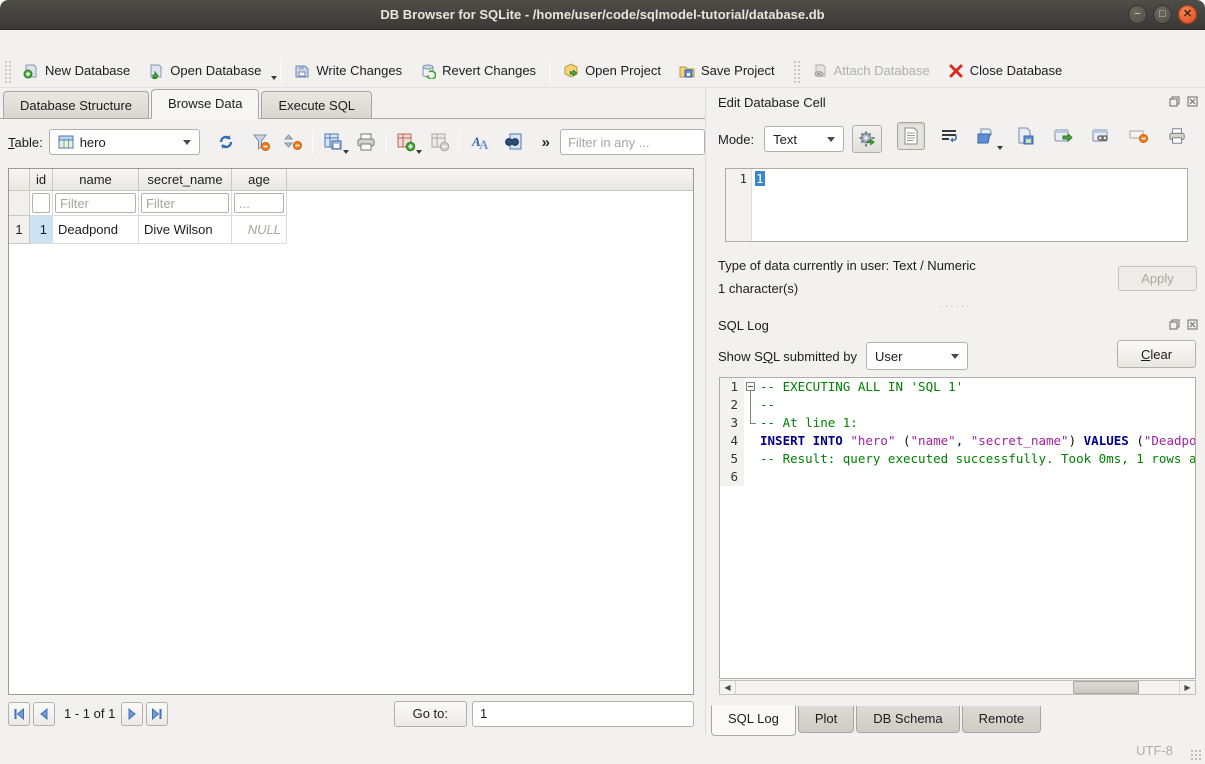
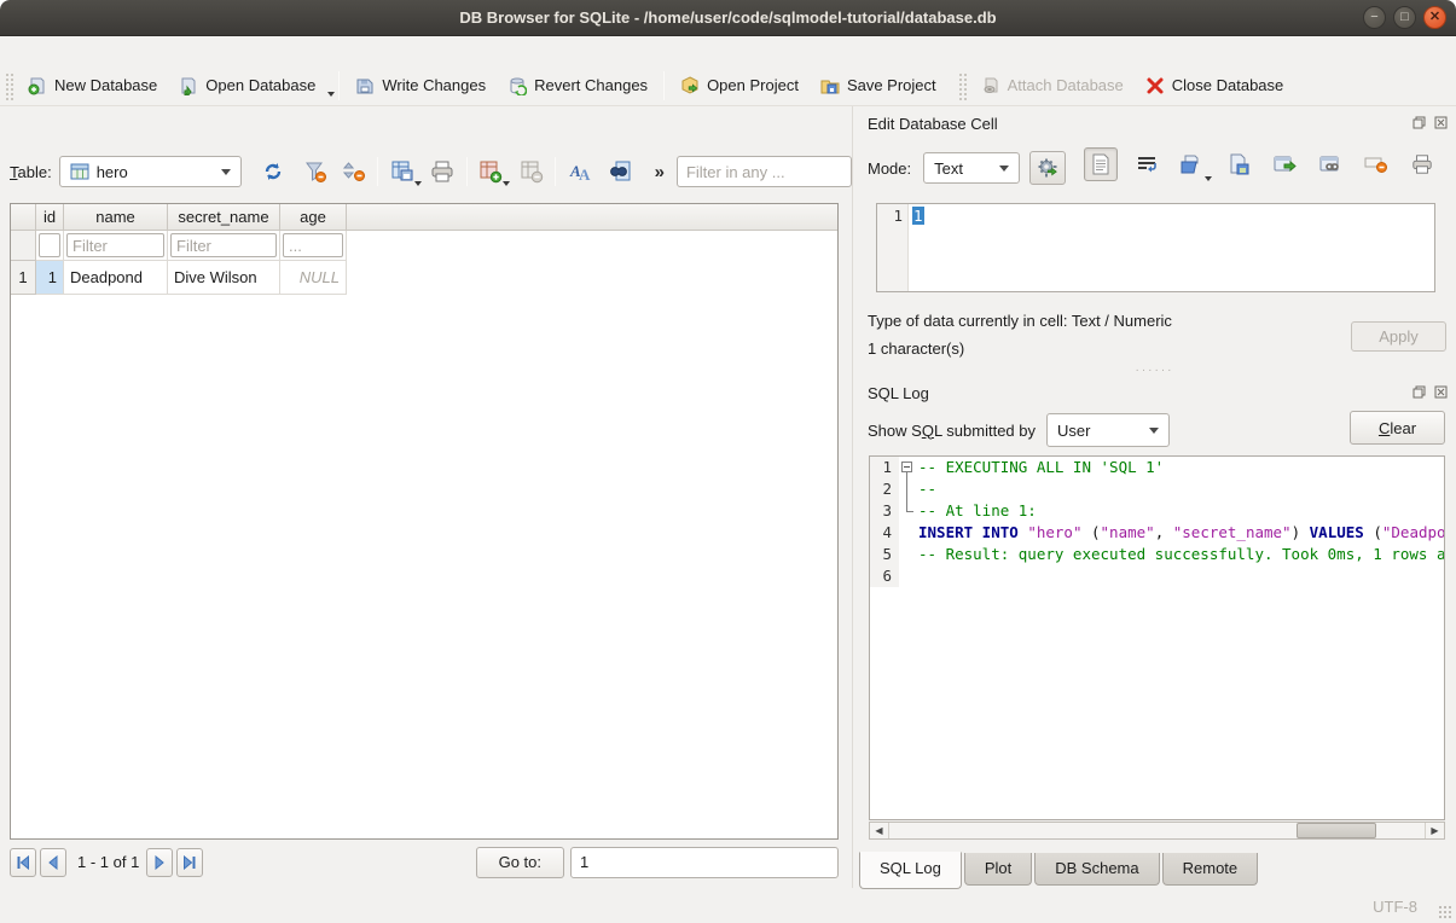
  DB Browser for SQLite - /home/user/code/sqlmodel-tutorial/database.db
  −
  □
  ✕
  New Database
  Open Database
  Write Changes
  Revert Changes
  Open Project
  Save Project
  Attach Database
  Close Database
- Database Structure
- Browse Data
- Execute SQL
  Table:
  hero
  A
  A
  »
  Filter in any ...
  id
  name
  secret_name
  age
  Filter
  Filter
  ...
  1
  1
  Deadpond
  Dive Wilson
  NULL
  1 - 1 of 1
  Go to:
  1
  Edit Database Cell
  Mode:
  Text
  1
  1
- Type of data currently in user: Text / Numeric
+ Type of data currently in cell: Text / Numeric
  1 character(s)
  Apply
  ······
  SQL Log
  Show SQL submitted by
  User
  C
  lear
  1
  -- EXECUTING ALL IN 'SQL 1'
  2
  --
  3
  -- At line 1:
  4
  INSERT INTO "hero" ("name", "secret_name") VALUES ("Deadpo
  5
  -- Result: query executed successfully. Took 0ms, 1 rows a
  6
  ◀
  ▶
  SQL Log
  Plot
  DB Schema
  Remote
  UTF-8
